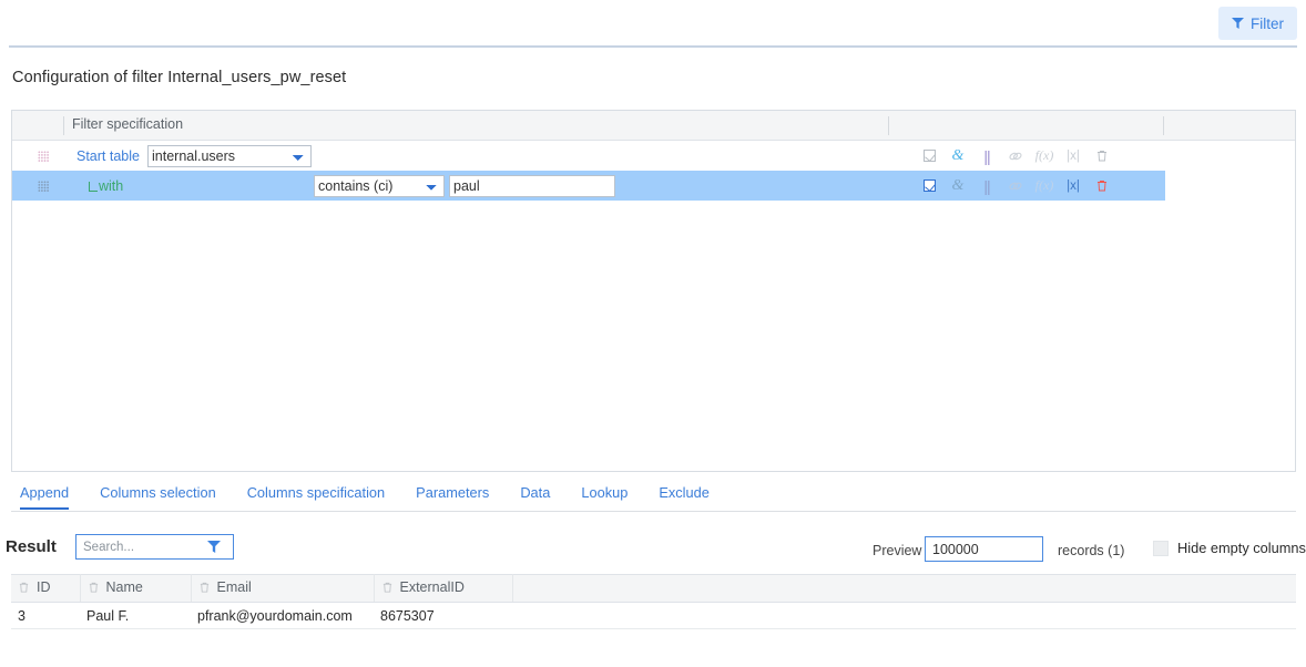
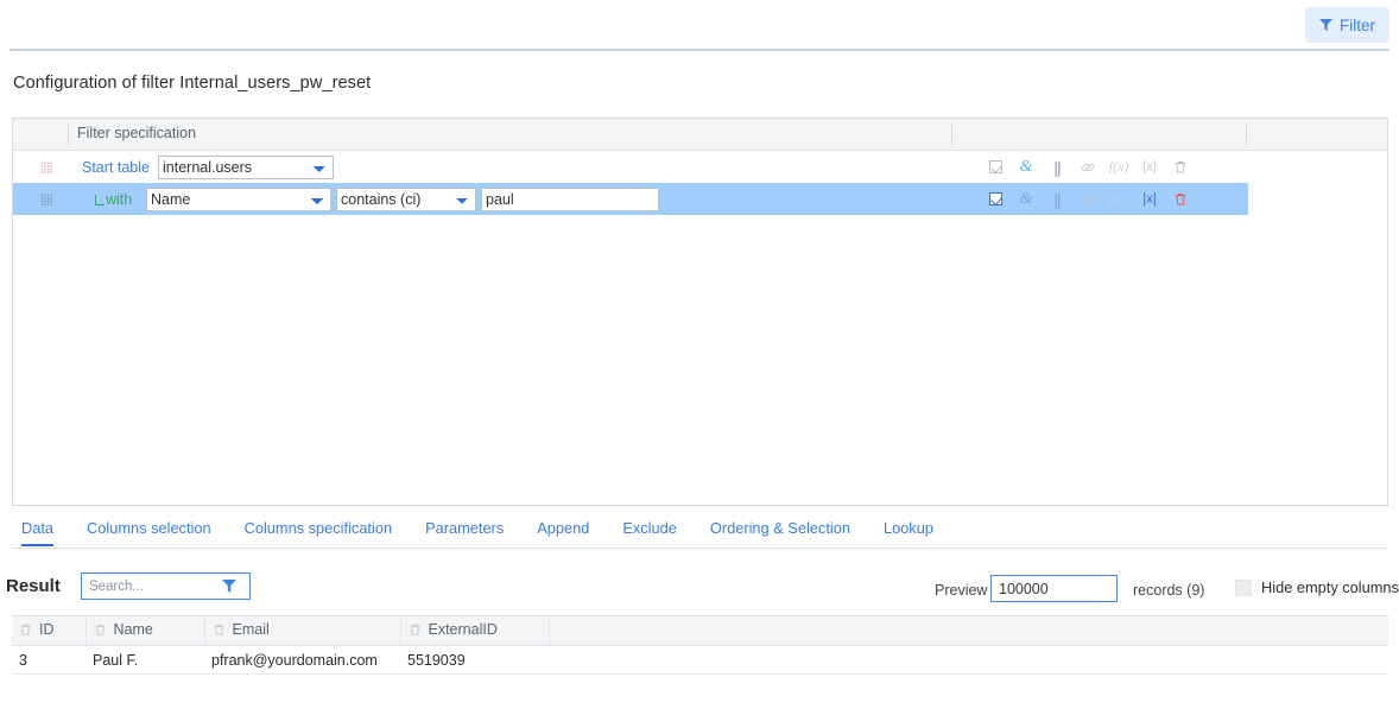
  Filter
  Configuration of filter Internal_users_pw_reset
  Filter specification
  Start table
  internal.users
  &
  ||
  f(x)
  |x|
  with
+ Name
  contains (ci)
  paul
  &
  ||
  f(x)
  |x|
- Append
+ Data
  Columns selection
  Columns specification
  Parameters
- Data
+ Append
- Lookup
+ Exclude
+ Ordering & Selection
- Exclude
+ Lookup
  Result
  Search...
  Preview
  100000
- records (1)
+ records (9)
  Hide empty columns
  ID	Name	Email	ExternalID
- 3	Paul F.	pfrank@yourdomain.com	8675307
+ 3	Paul F.	pfrank@yourdomain.com	5519039
